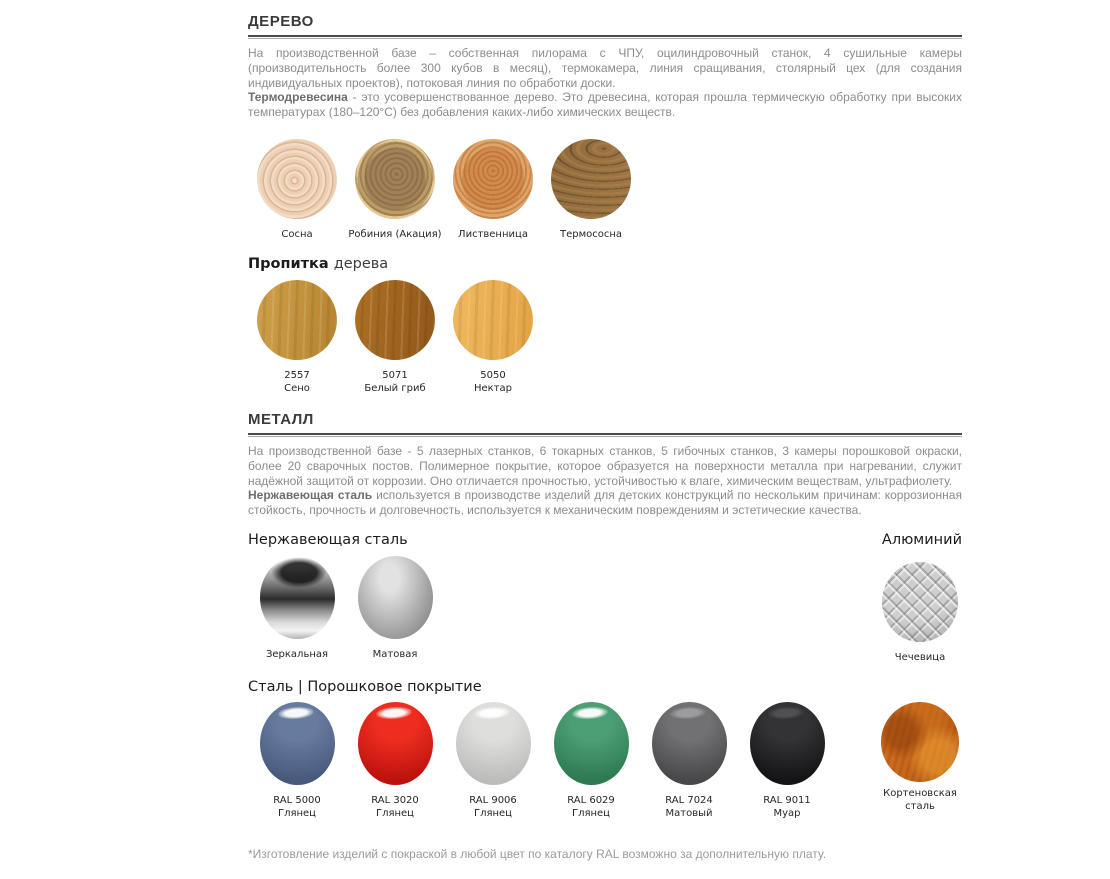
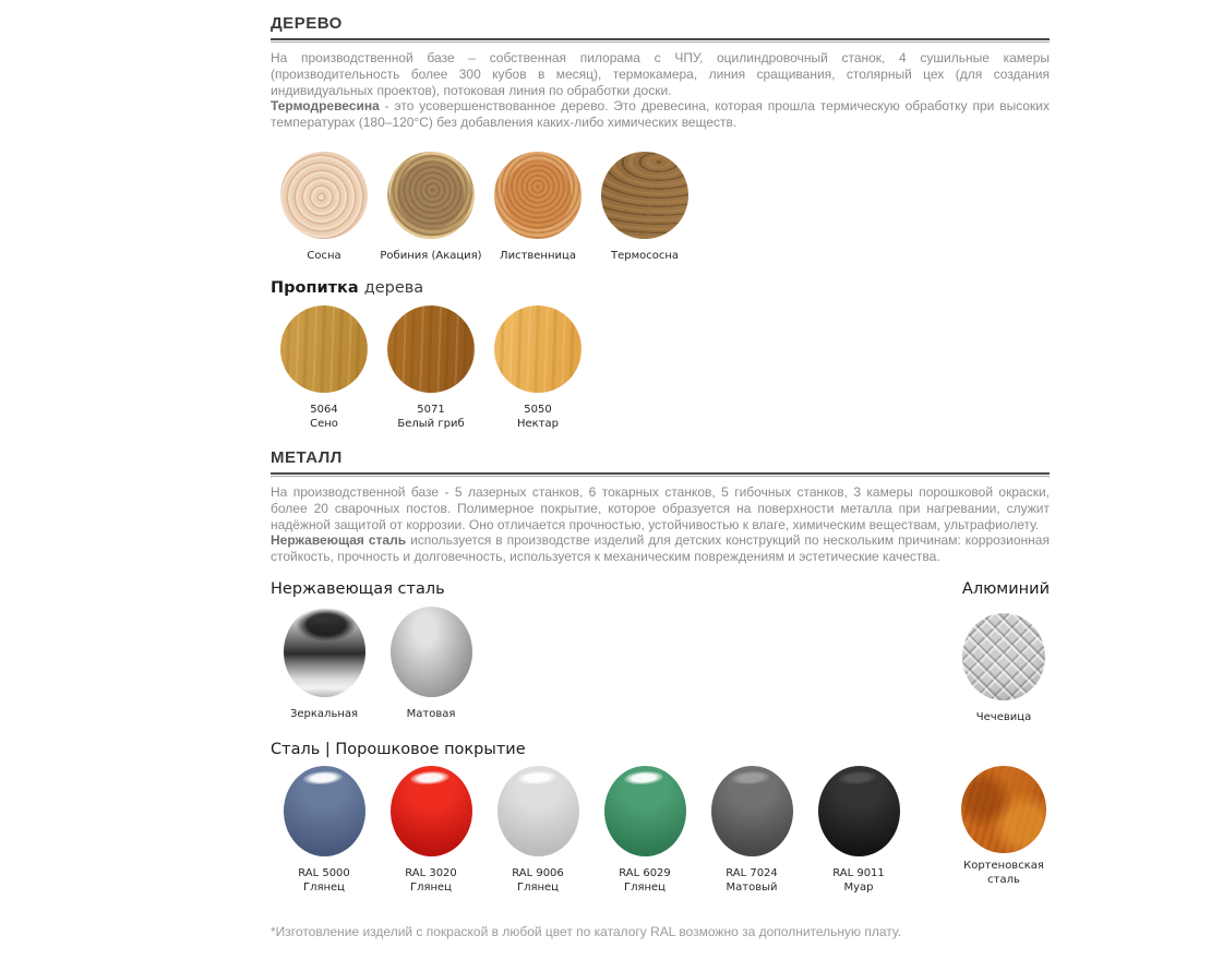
  ДЕРЕВО
  На производственной базе – собственная пилорама с ЧПУ, оцилиндровочный станок, 4 сушильные камеры (производительность более 300 кубов в месяц), термокамера, линия сращивания, столярный цех (для создания индивидуальных проектов), потоковая линия по обработки доски.
  Термодревесина - это усовершенствованное дерево. Это древесина, которая прошла термическую обработку при высоких температурах (180–120°C) без добавления каких-либо химических веществ.
  Сосна
  Робиния (Акация)
  Лиственница
  Термососна
  Пропитка дерева
- 2557
+ 5064
  Сено
  5071
  Белый гриб
  5050
  Нектар
  МЕТАЛЛ
  На производственной базе - 5 лазерных станков, 6 токарных станков, 5 гибочных станков, 3 камеры порошковой окраски, более 20 сварочных постов. Полимерное покрытие, которое образуется на поверхности металла при нагревании, служит надёжной защитой от коррозии. Оно отличается прочностью, устойчивостью к влаге, химическим веществам, ультрафиолету.
  Нержавеющая сталь используется в производстве изделий для детских конструкций по нескольким причинам: коррозионная стойкость, прочность и долговечность, используется к механическим повреждениям и эстетические качества.
  Нержавеющая сталь
  Зеркальная
  Матовая
  Алюминий
  Чечевица
  Сталь | Порошковое покрытие
  RAL 5000
  Глянец
  RAL 3020
  Глянец
  RAL 9006
  Глянец
  RAL 6029
  Глянец
  RAL 7024
  Матовый
  RAL 9011
  Муар
  Кортеновская
  сталь
  *Изготовление изделий с покраской в любой цвет по каталогу RAL возможно за дополнительную плату.
